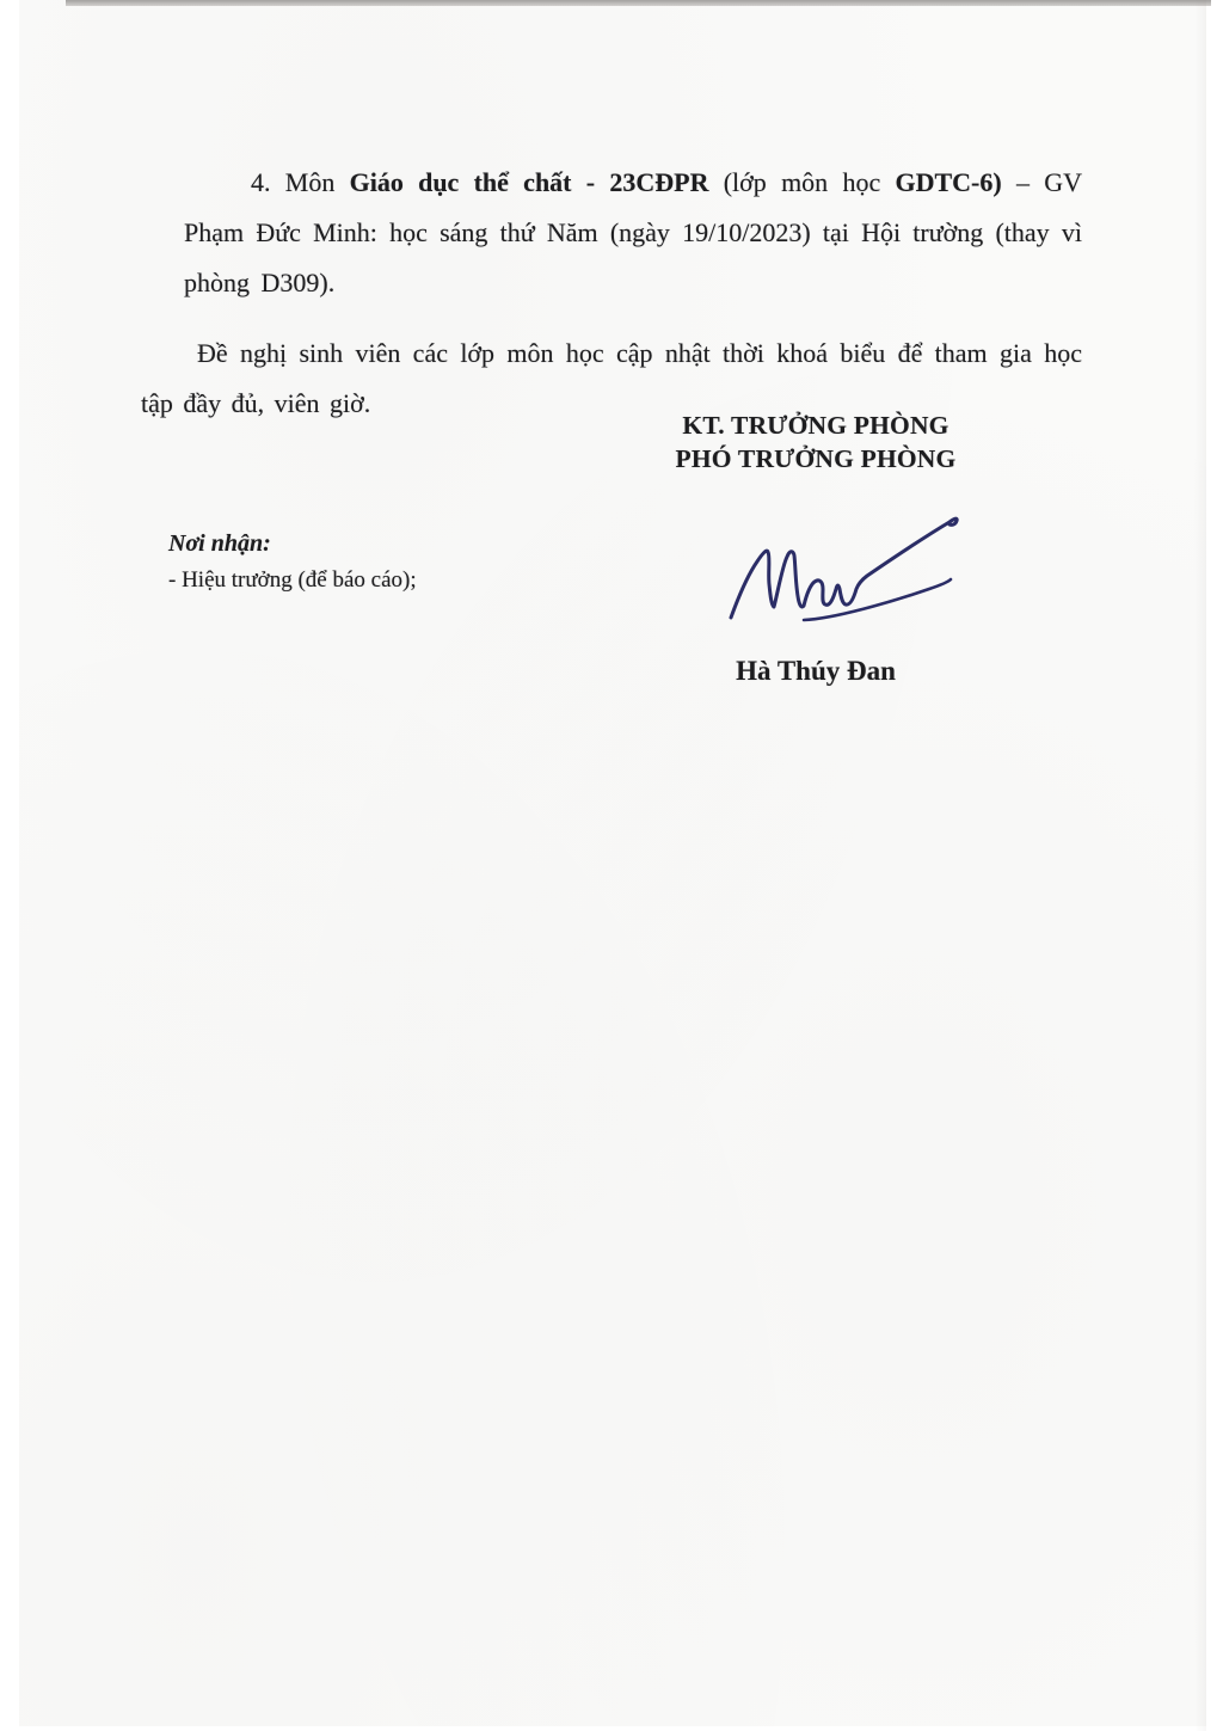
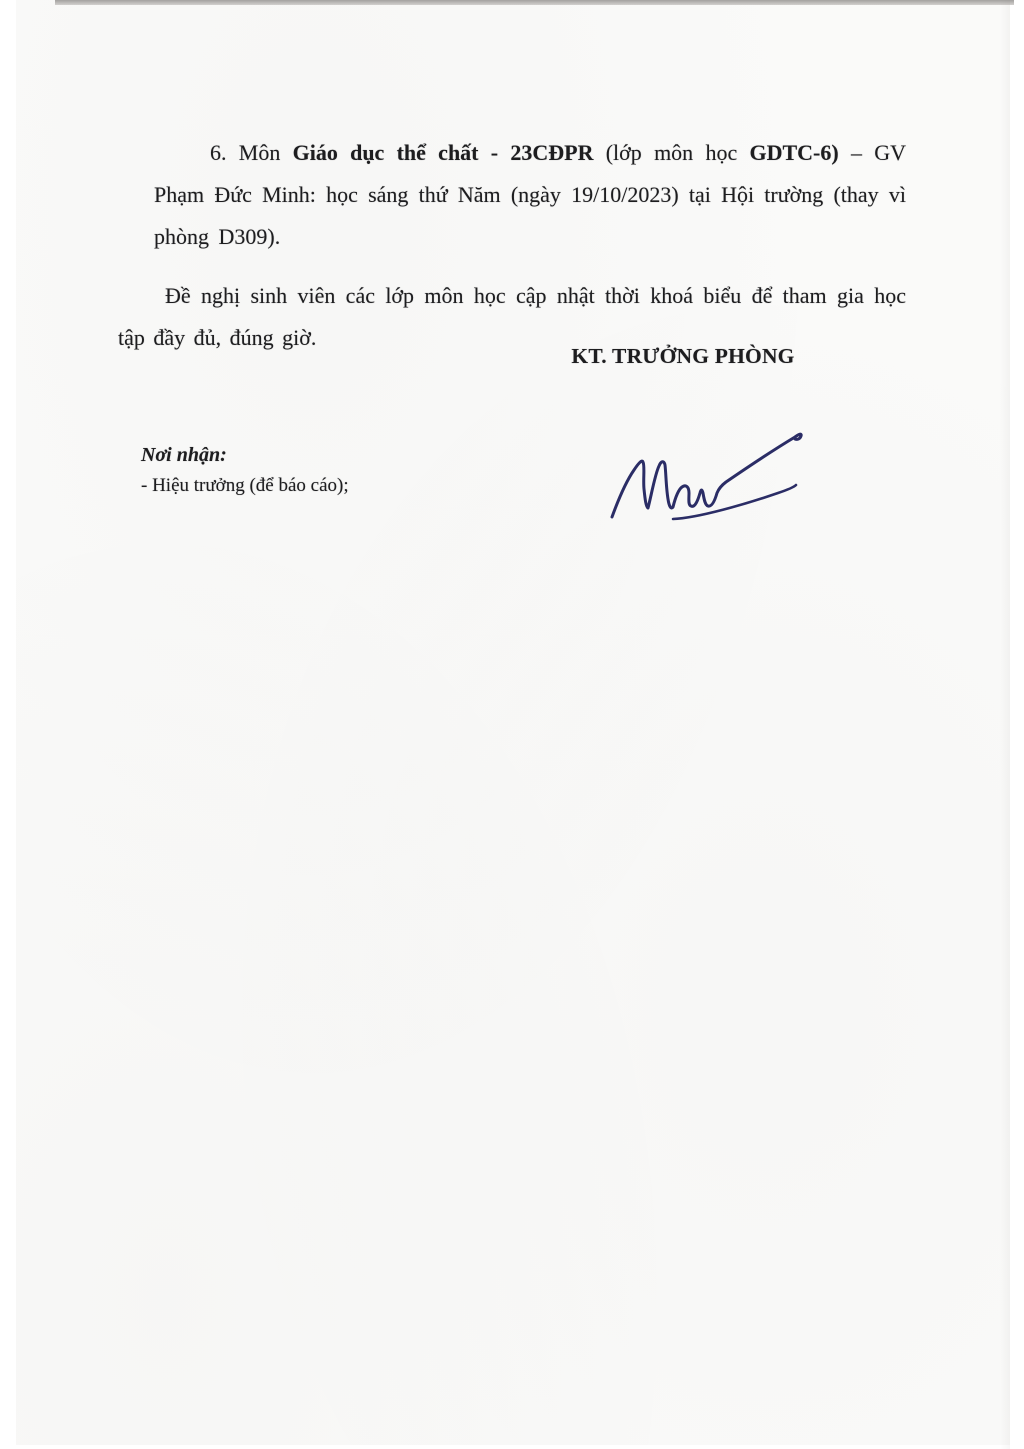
- 4. Môn Giáo dục thể chất - 23CĐPR (lớp môn học GDTC-6) – GV Phạm Đức Minh: học sáng thứ Năm (ngày 19/10/2023) tại Hội trường (thay vì phòng D309).
+ 6. Môn Giáo dục thể chất - 23CĐPR (lớp môn học GDTC-6) – GV Phạm Đức Minh: học sáng thứ Năm (ngày 19/10/2023) tại Hội trường (thay vì phòng D309).
- Đề nghị sinh viên các lớp môn học cập nhật thời khoá biểu để tham gia học tập đầy đủ, viên giờ.
+ Đề nghị sinh viên các lớp môn học cập nhật thời khoá biểu để tham gia học tập đầy đủ, đúng giờ.
  KT. TRƯỞNG PHÒNG
- PHÓ TRƯỞNG PHÒNG
  Nơi nhận:
  - Hiệu trưởng (để báo cáo);
- Hà Thúy Đan
